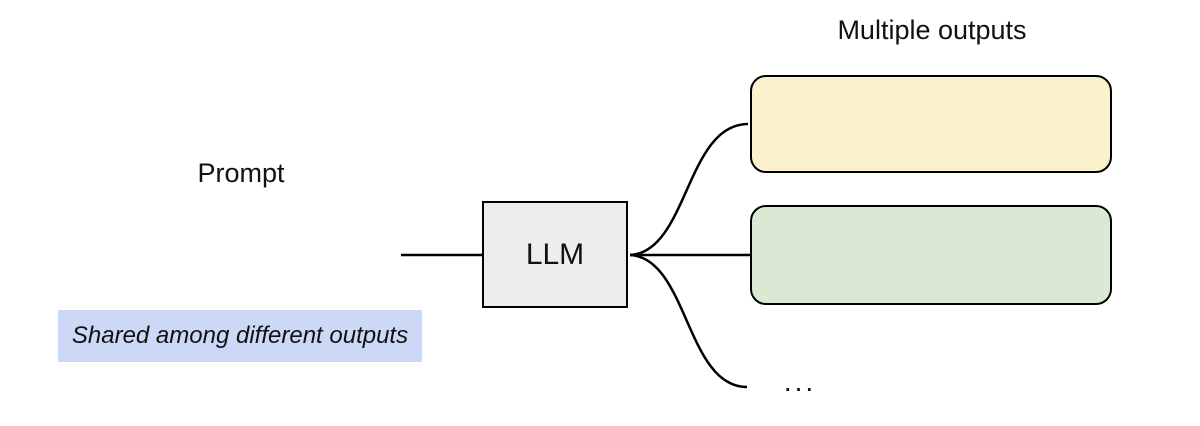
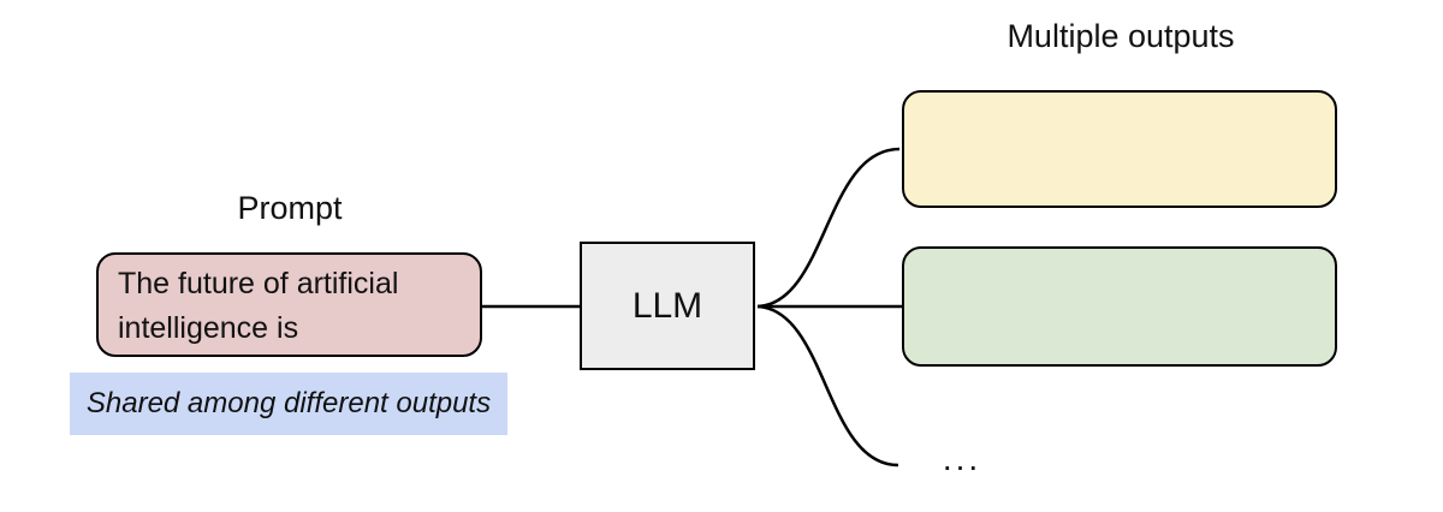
  Prompt
+ The future of artificial intelligence is
  Shared among different outputs
  LLM
  Multiple outputs
  ...
